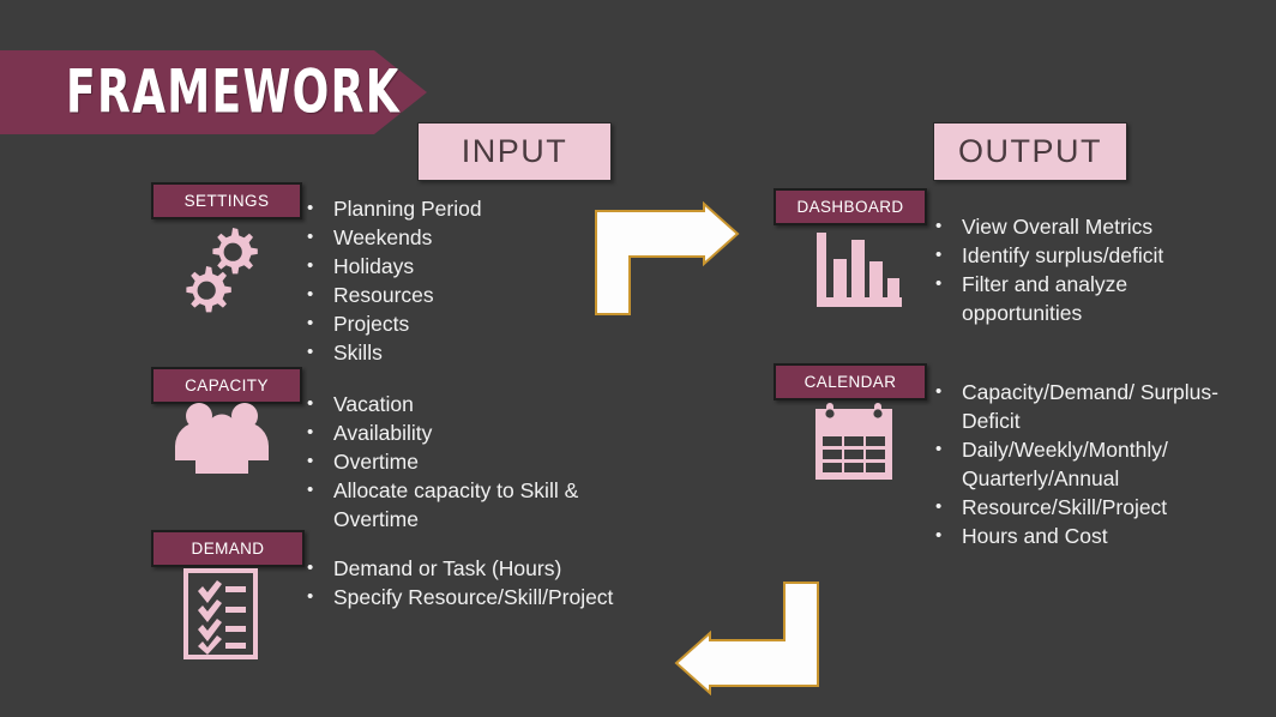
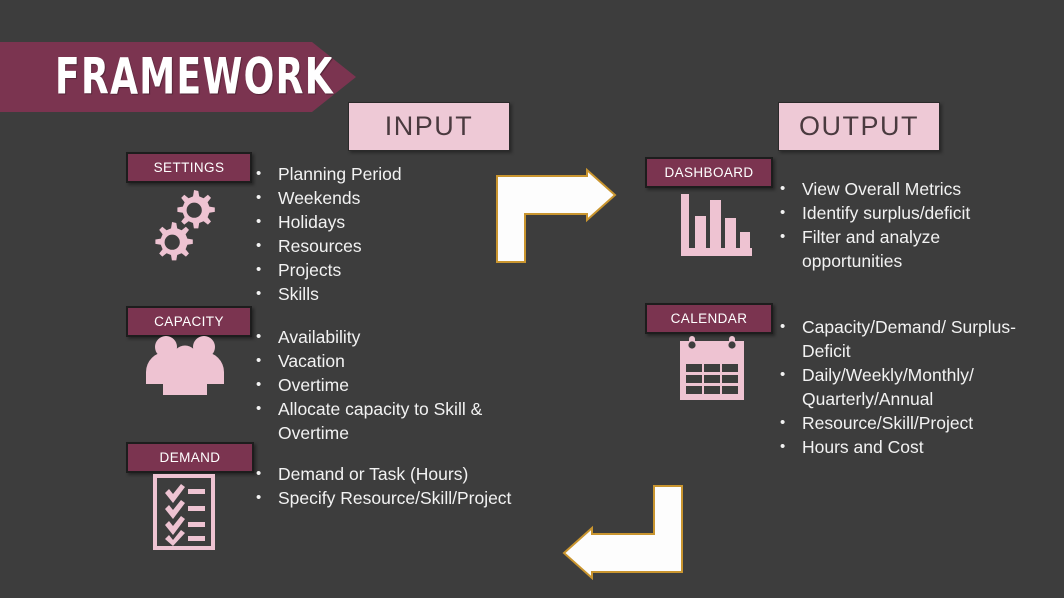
  FRAMEWORK
  INPUT
  OUTPUT
  SETTINGS
  •
  Planning Period
  •
  Weekends
  •
  Holidays
  •
  Resources
  •
  Projects
  •
  Skills
  CAPACITY
  •
- Vacation
+ Availability
  •
- Availability
+ Vacation
  •
  Overtime
  •
  Allocate capacity to Skill & Overtime
  DEMAND
  •
  Demand or Task (Hours)
  •
  Specify Resource/Skill/Project
  DASHBOARD
  •
  View Overall Metrics
  •
  Identify surplus/deficit
  •
  Filter and analyze opportunities
  CALENDAR
  •
  Capacity/Demand/ Surplus-Deficit
  •
  Daily/Weekly/Monthly/ Quarterly/Annual
  •
  Resource/Skill/Project
  •
  Hours and Cost
